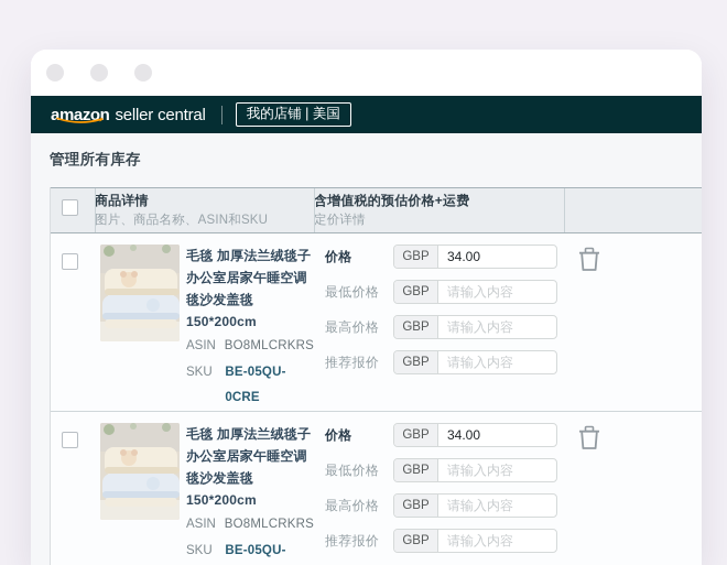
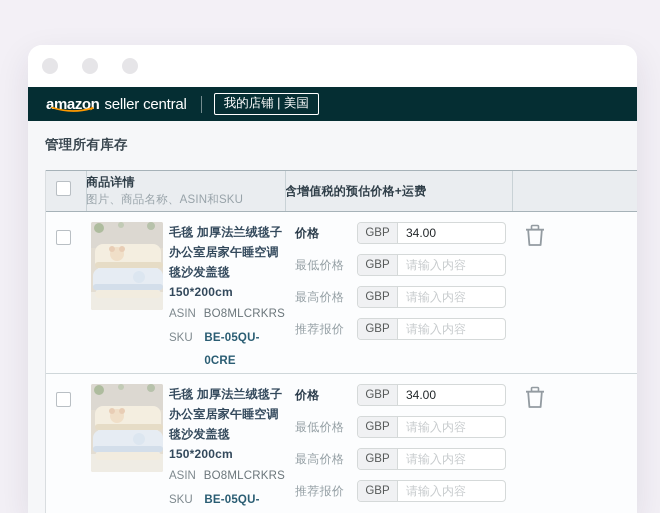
  amazon
  seller central
  我的店铺 | 美国
  管理所有库存
  商品详情
  图片、商品名称、ASIN和SKU
  含增值税的预估价格+运费
- 定价详情
  毛毯 加厚法兰绒毯子 办公室居家午睡空调毯沙发盖毯 150*200cm
  ASIN
  BO8MLCRKRS
  SKU
  BE-05QU-0CRE
  价格
  GBP
  34.00
  最低价格
  GBP
  请输入内容
  最高价格
  GBP
  请输入内容
  推荐报价
  GBP
  请输入内容
  毛毯 加厚法兰绒毯子 办公室居家午睡空调毯沙发盖毯 150*200cm
  ASIN
  BO8MLCRKRS
  SKU
  价格
  GBP
  34.00
  最低价格
  GBP
  请输入内容
  最高价格
  GBP
  请输入内容
  推荐报价
  GBP
  请输入内容
